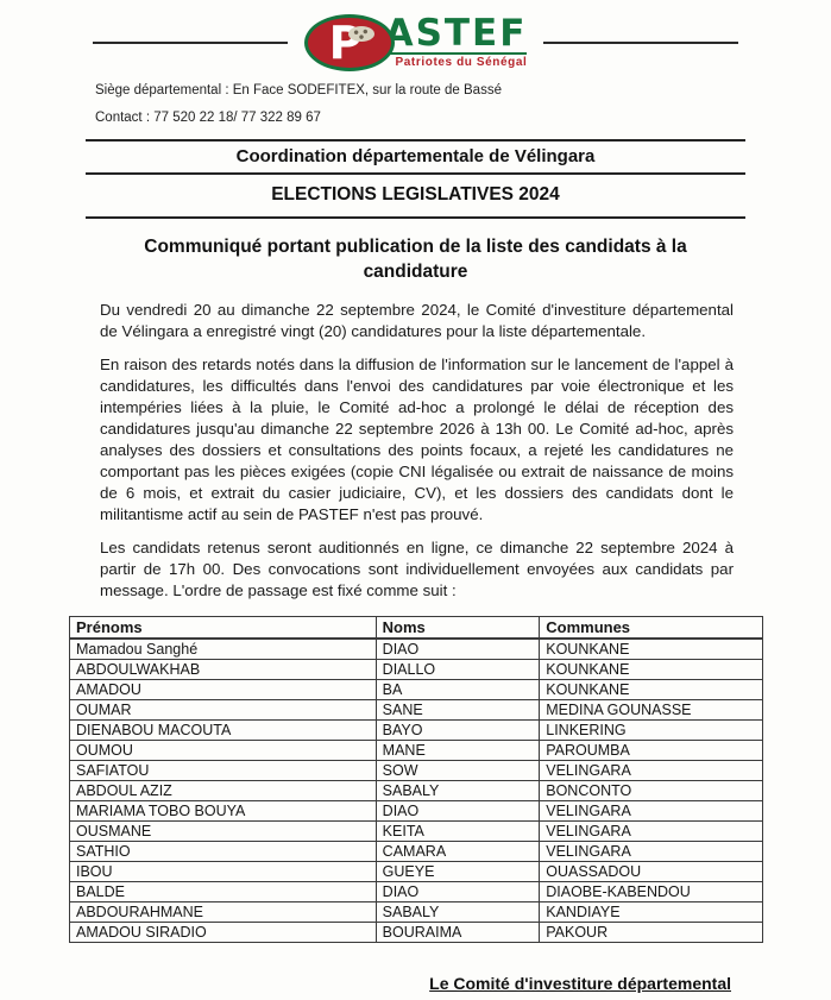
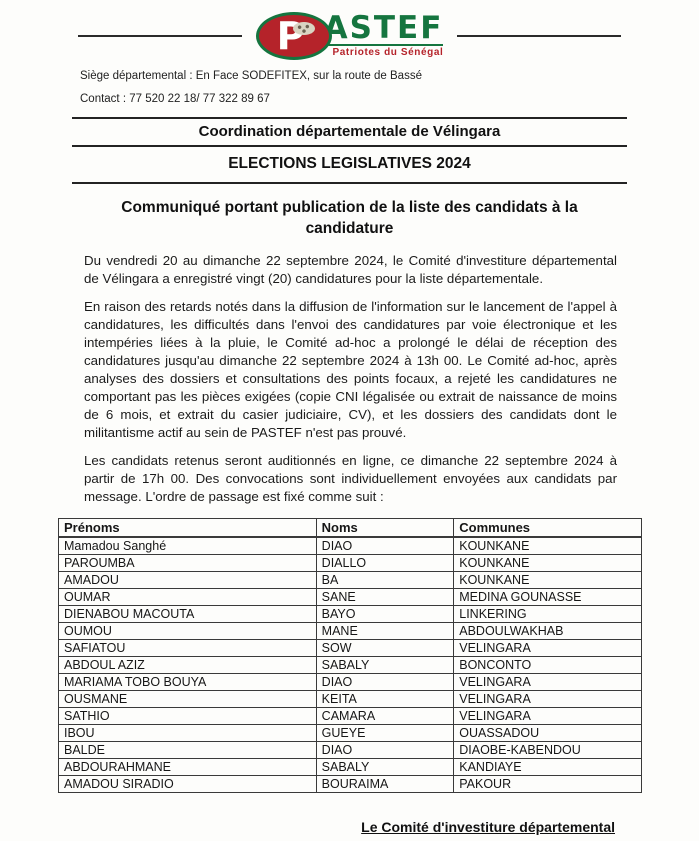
  P
  ASTEF
  Patriotes du Sénégal
  Siège départemental : En Face SODEFITEX, sur la route de Bassé
  Contact : 77 520 22 18/ 77 322 89 67
  Coordination départementale de Vélingara
  ELECTIONS LEGISLATIVES 2024
  Communiqué portant publication de la liste des candidats à la candidature
  Du vendredi 20 au dimanche 22 septembre 2024, le Comité d'investiture départemental de Vélingara a enregistré vingt (20) candidatures pour la liste départementale.
- En raison des retards notés dans la diffusion de l'information sur le lancement de l'appel à candidatures, les difficultés dans l'envoi des candidatures par voie électronique et les intempéries liées à la pluie, le Comité ad-hoc a prolongé le délai de réception des candidatures jusqu'au dimanche 22 septembre 2026 à 13h 00. Le Comité ad-hoc, après analyses des dossiers et consultations des points focaux, a rejeté les candidatures ne comportant pas les pièces exigées (copie CNI légalisée ou extrait de naissance de moins de 6 mois, et extrait du casier judiciaire, CV), et les dossiers des candidats dont le militantisme actif au sein de PASTEF n'est pas prouvé.
+ En raison des retards notés dans la diffusion de l'information sur le lancement de l'appel à candidatures, les difficultés dans l'envoi des candidatures par voie électronique et les intempéries liées à la pluie, le Comité ad-hoc a prolongé le délai de réception des candidatures jusqu'au dimanche 22 septembre 2024 à 13h 00. Le Comité ad-hoc, après analyses des dossiers et consultations des points focaux, a rejeté les candidatures ne comportant pas les pièces exigées (copie CNI légalisée ou extrait de naissance de moins de 6 mois, et extrait du casier judiciaire, CV), et les dossiers des candidats dont le militantisme actif au sein de PASTEF n'est pas prouvé.
  Les candidats retenus seront auditionnés en ligne, ce dimanche 22 septembre 2024 à partir de 17h 00. Des convocations sont individuellement envoyées aux candidats par message. L'ordre de passage est fixé comme suit :
  Prénoms	Noms	Communes
  Mamadou Sanghé	DIAO	KOUNKANE
- ABDOULWAKHAB	DIALLO	KOUNKANE
+ PAROUMBA	DIALLO	KOUNKANE
  AMADOU	BA	KOUNKANE
  OUMAR	SANE	MEDINA GOUNASSE
  DIENABOU MACOUTA	BAYO	LINKERING
- OUMOU	MANE	PAROUMBA
+ OUMOU	MANE	ABDOULWAKHAB
  SAFIATOU	SOW	VELINGARA
  ABDOUL AZIZ	SABALY	BONCONTO
  MARIAMA TOBO BOUYA	DIAO	VELINGARA
  OUSMANE	KEITA	VELINGARA
  SATHIO	CAMARA	VELINGARA
  IBOU	GUEYE	OUASSADOU
  BALDE	DIAO	DIAOBE-KABENDOU
  ABDOURAHMANE	SABALY	KANDIAYE
  AMADOU SIRADIO	BOURAIMA	PAKOUR
  Le Comité d'investiture départemental
